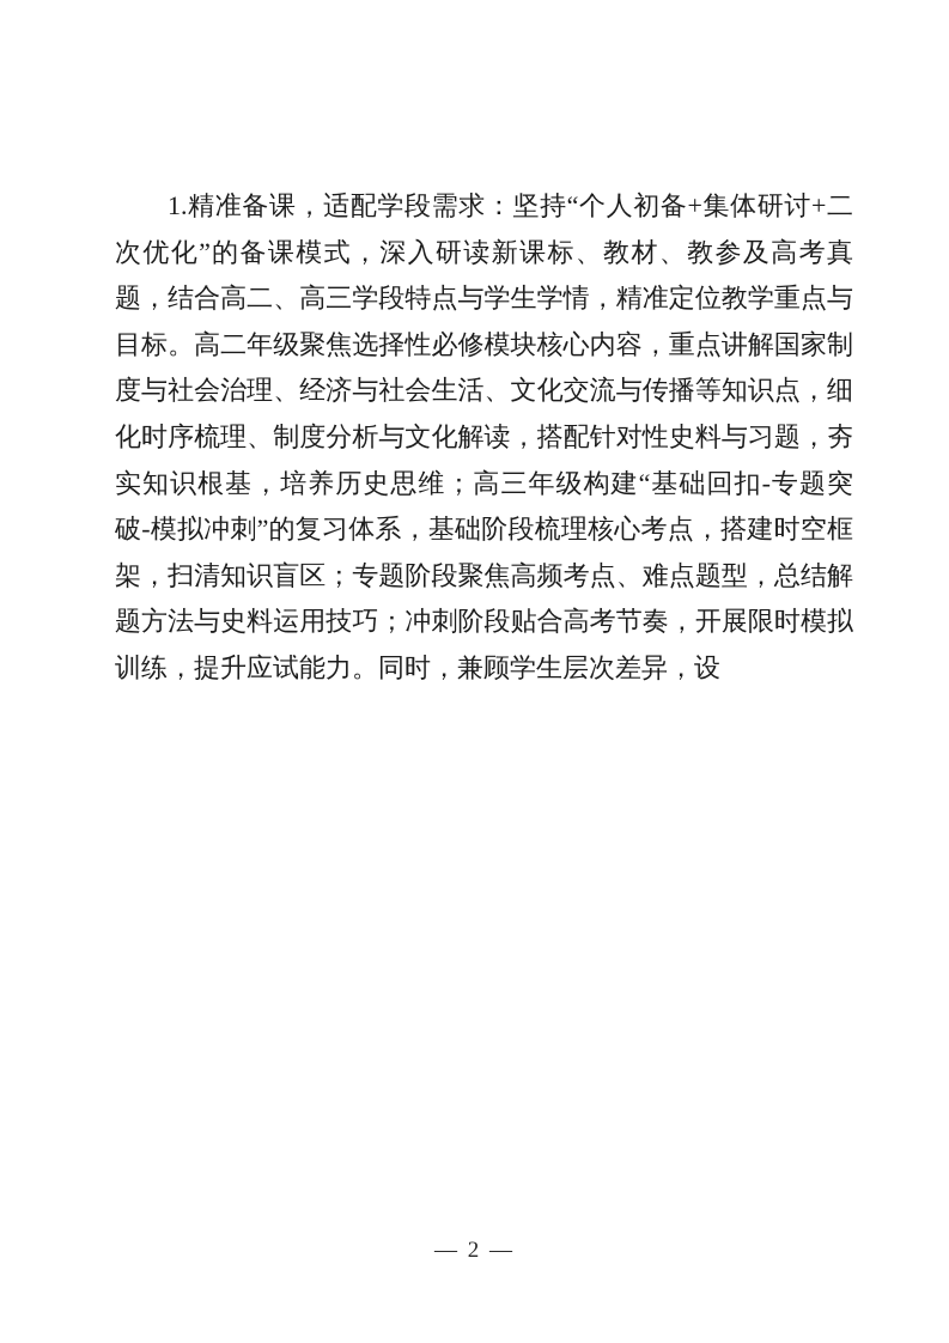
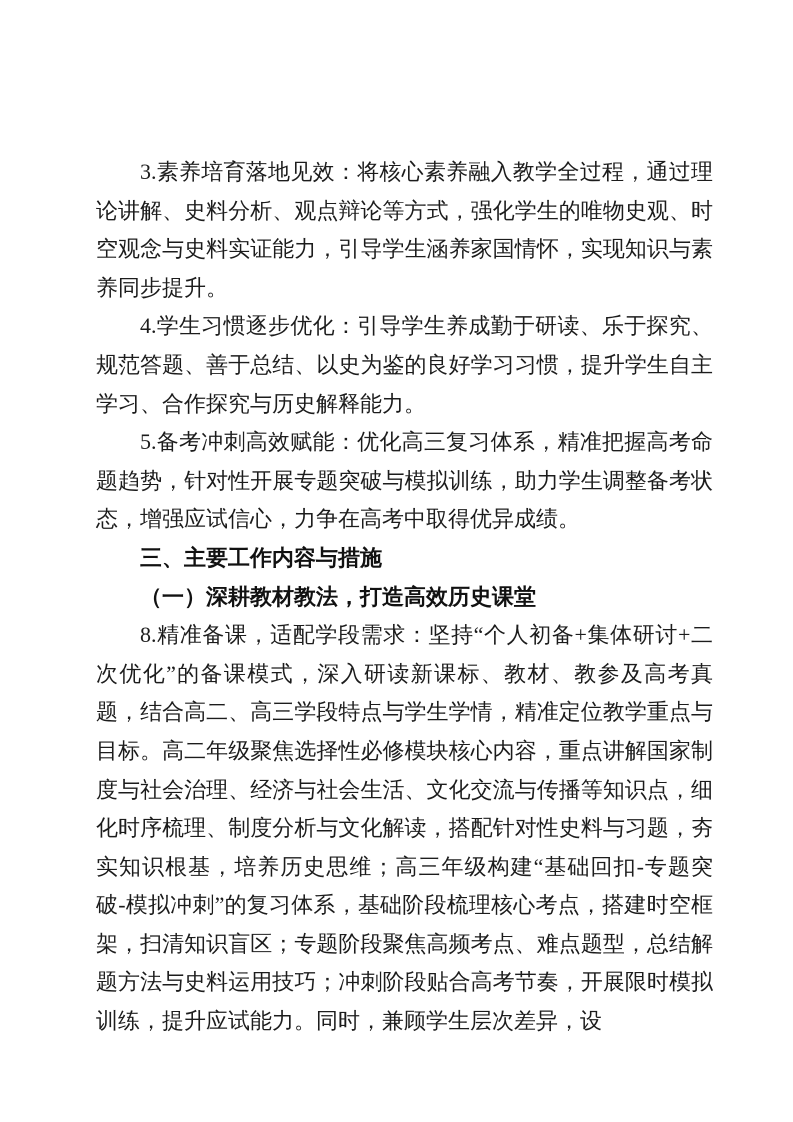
+ 3.素养培育落地见效：将核心素养融入教学全过程，通过理论讲解、史料分析、观点辩论等方式，强化学生的唯物史观、时空观念与史料实证能力，引导学生涵养家国情怀，实现知识与素养同步提升。
+ 4.学生习惯逐步优化：引导学生养成勤于研读、乐于探究、规范答题、善于总结、以史为鉴的良好学习习惯，提升学生自主学习、合作探究与历史解释能力。
+ 5.备考冲刺高效赋能：优化高三复习体系，精准把握高考命题趋势，针对性开展专题突破与模拟训练，助力学生调整备考状态，增强应试信心，力争在高考中取得优异成绩。
+ 三、主要工作内容与措施
+ （一）深耕教材教法，打造高效历史课堂
- 1.精准备课，适配学段需求：坚持“个人初备+集体研讨+二次优化”的备课模式，深入研读新课标、教材、教参及高考真题，结合高二、高三学段特点与学生学情，精准定位教学重点与目标。高二年级聚焦选择性必修模块核心内容，重点讲解国家制度与社会治理、经济与社会生活、文化交流与传播等知识点，细化时序梳理、制度分析与文化解读，搭配针对性史料与习题，夯实知识根基，培养历史思维；高三年级构建“基础回扣-专题突破-模拟冲刺”的复习体系，基础阶段梳理核心考点，搭建时空框架，扫清知识盲区；专题阶段聚焦高频考点、难点题型，总结解题方法与史料运用技巧；冲刺阶段贴合高考节奏，开展限时模拟训练，提升应试能力。同时，兼顾学生层次差异，设
+ 8.精准备课，适配学段需求：坚持“个人初备+集体研讨+二次优化”的备课模式，深入研读新课标、教材、教参及高考真题，结合高二、高三学段特点与学生学情，精准定位教学重点与目标。高二年级聚焦选择性必修模块核心内容，重点讲解国家制度与社会治理、经济与社会生活、文化交流与传播等知识点，细化时序梳理、制度分析与文化解读，搭配针对性史料与习题，夯实知识根基，培养历史思维；高三年级构建“基础回扣-专题突破-模拟冲刺”的复习体系，基础阶段梳理核心考点，搭建时空框架，扫清知识盲区；专题阶段聚焦高频考点、难点题型，总结解题方法与史料运用技巧；冲刺阶段贴合高考节奏，开展限时模拟训练，提升应试能力。同时，兼顾学生层次差异，设
- — 2 —
